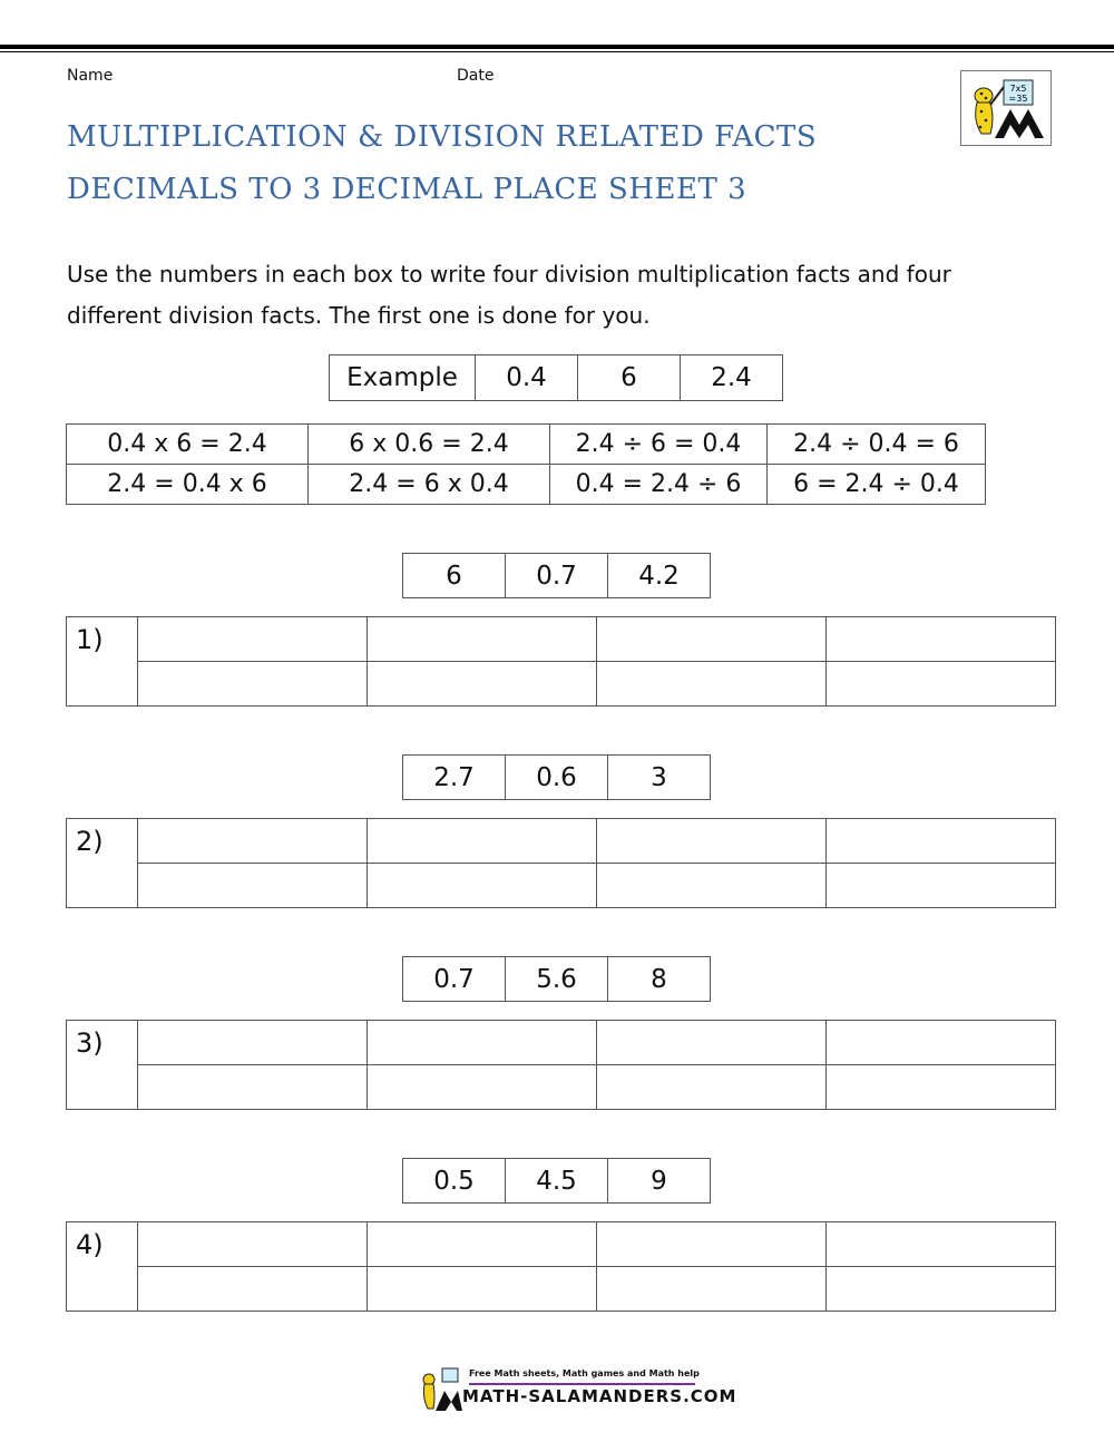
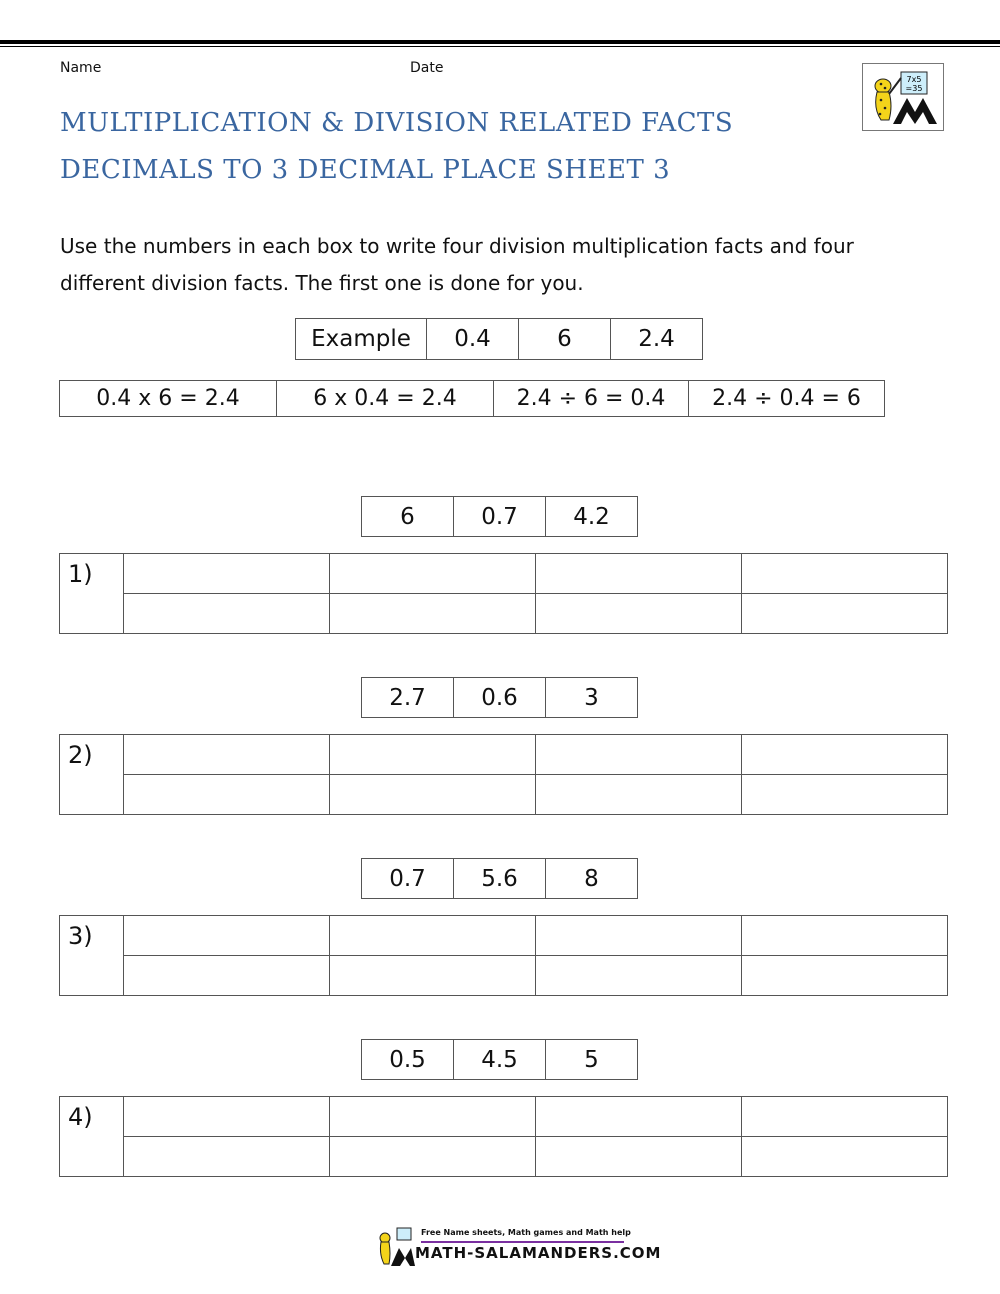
  Name
  Date
  MULTIPLICATION & DIVISION RELATED FACTS
  DECIMALS TO 3 DECIMAL PLACE SHEET 3
  7x5
  =35
  Use the numbers in each box to write four division multiplication facts and four different division facts. The first one is done for you.
  Example	0.4	6	2.4
- 0.4 x 6 = 2.4	6 x 0.6 = 2.4	2.4 ÷ 6 = 0.4	2.4 ÷ 0.4 = 6
+ 0.4 x 6 = 2.4	6 x 0.4 = 2.4	2.4 ÷ 6 = 0.4	2.4 ÷ 0.4 = 6
- 2.4 = 0.4 x 6	2.4 = 6 x 0.4	0.4 = 2.4 ÷ 6	6 = 2.4 ÷ 0.4
  6	0.7	4.2
  1)
  2.7	0.6	3
  2)
  0.7	5.6	8
  3)
- 0.5	4.5	9
+ 0.5	4.5	5
  4)
- Free Math sheets, Math games and Math help
+ Free Name sheets, Math games and Math help
  MATH-SALAMANDERS.COM
